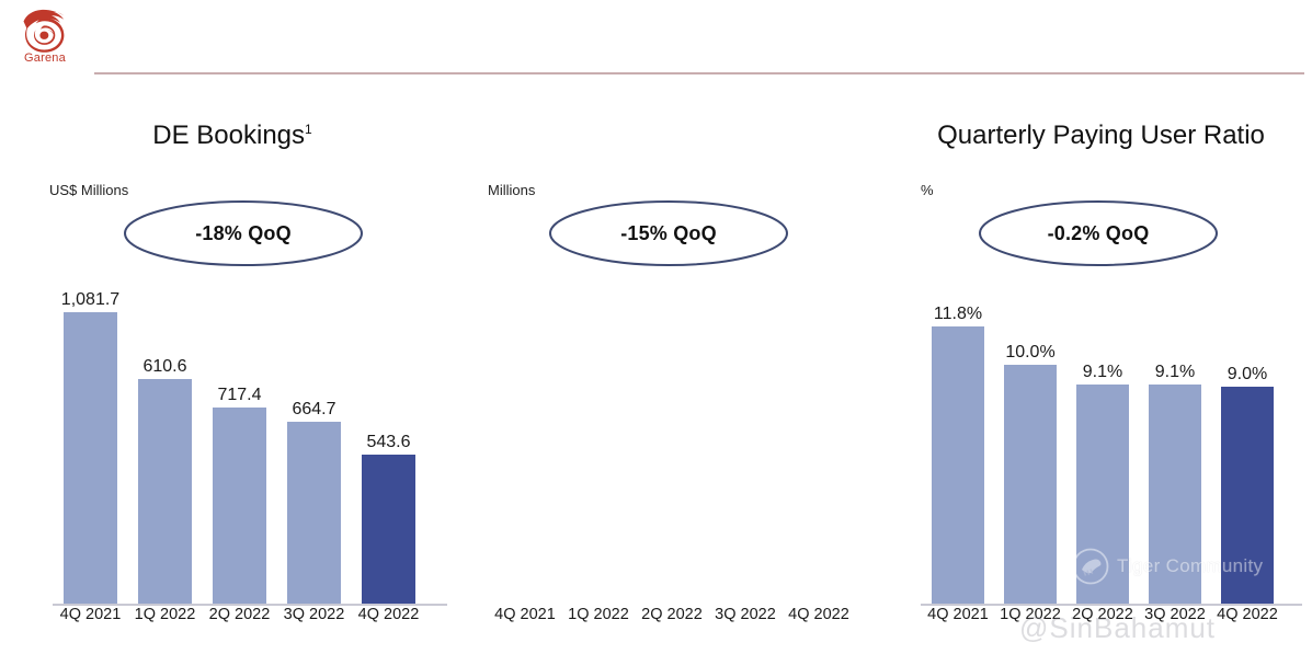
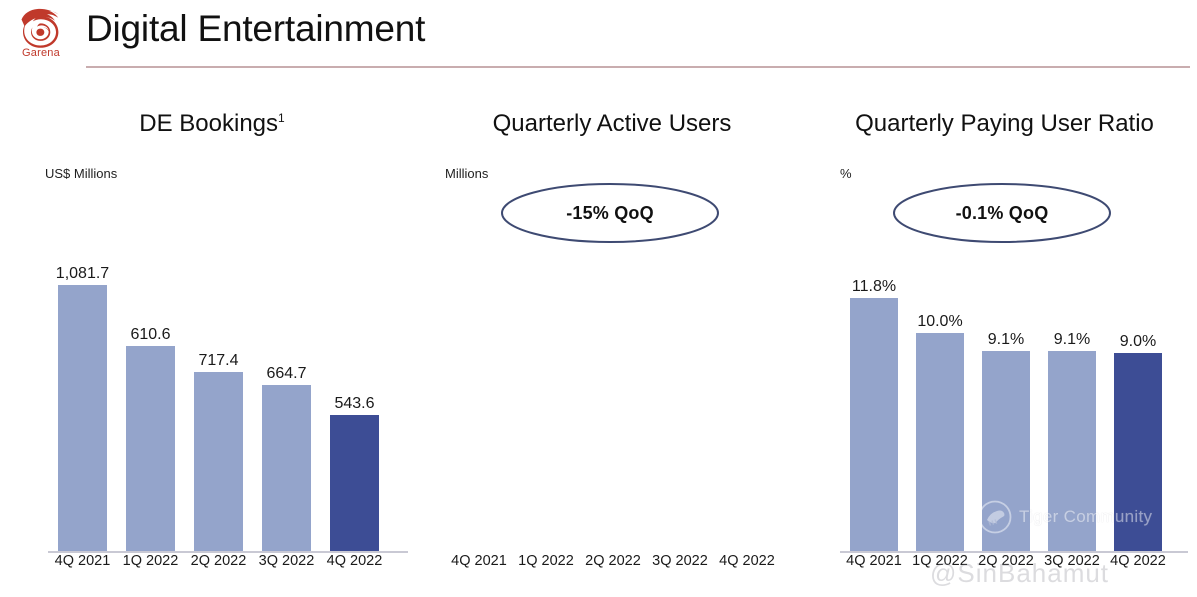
  Garena
+ Digital Entertainment
  DE Bookings1
  US$ Millions
- -18% QoQ
  1,081.7
  610.6
  717.4
  664.7
  543.6
  4Q 2021
  1Q 2022
  2Q 2022
  3Q 2022
  4Q 2022
+ Quarterly Active Users
  Millions
  -15% QoQ
  4Q 2021
  1Q 2022
  2Q 2022
  3Q 2022
  4Q 2022
  Quarterly Paying User Ratio
  %
- -0.2% QoQ
+ -0.1% QoQ
  11.8%
  10.0%
  9.1%
  9.1%
  9.0%
  4Q 2021
  1Q 2022
  2Q 2022
  3Q 2022
  4Q 2022
  Tiger Community
  @SinBahamut
